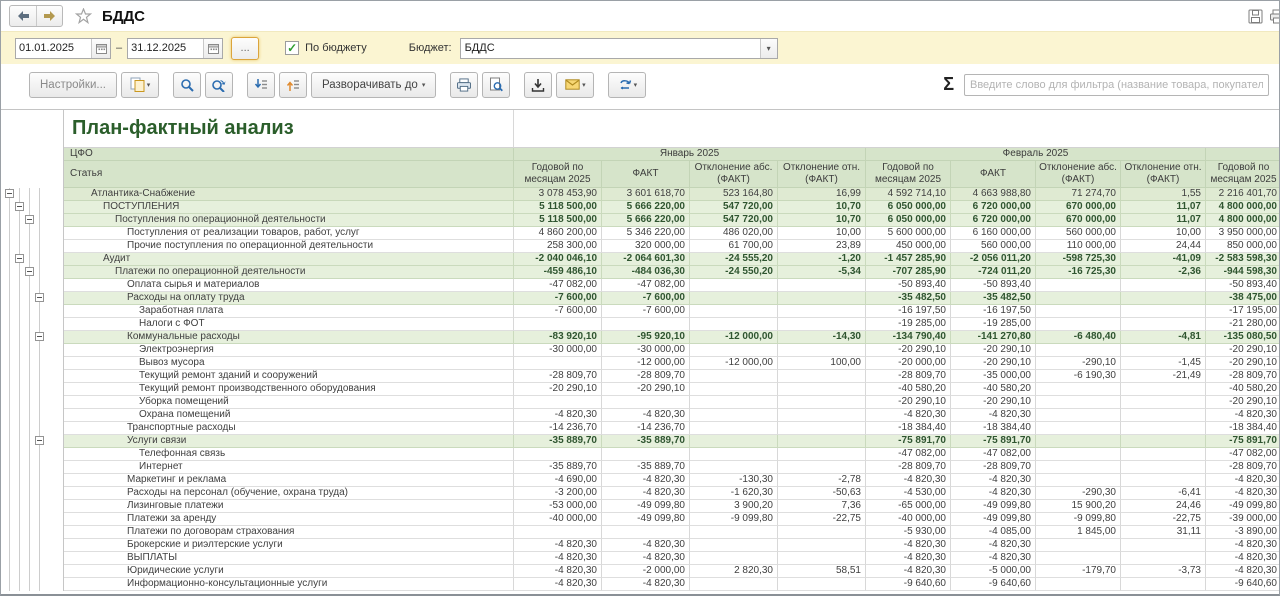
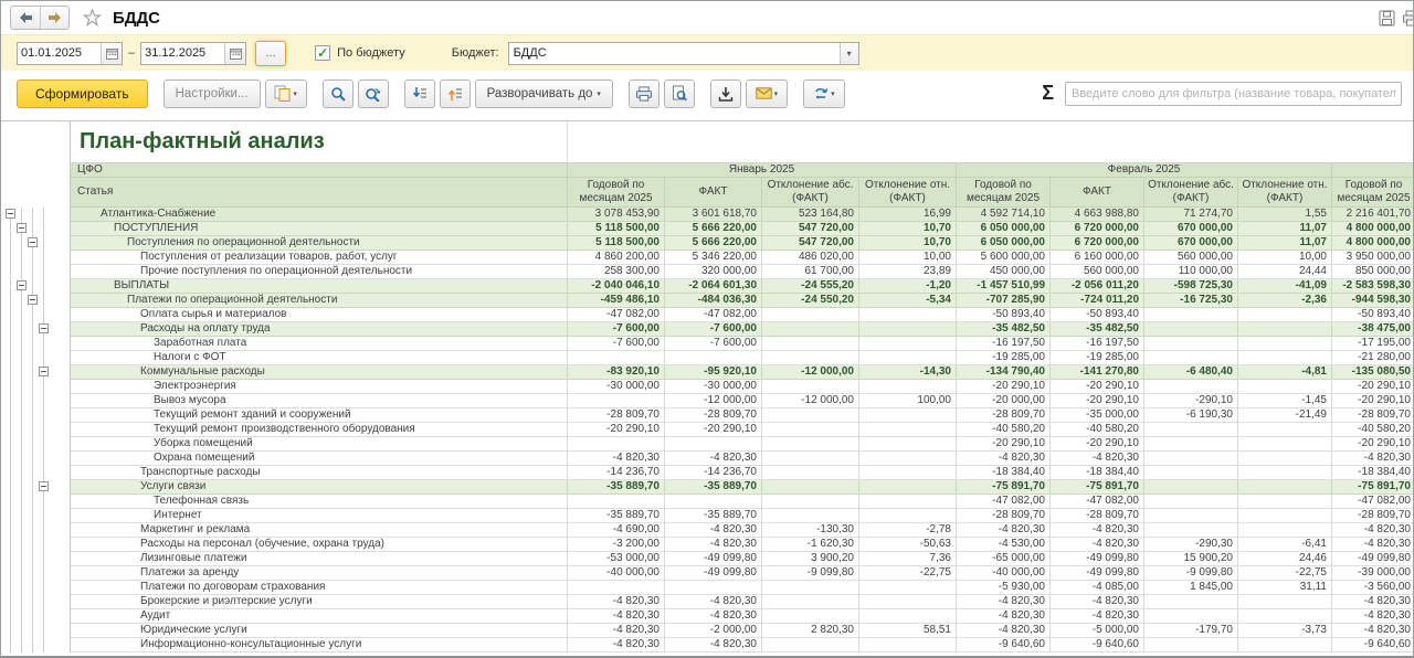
  БДДС
  01.01.2025
  –
  31.12.2025
  ...
  ✓
  По бюджету
  Бюджет:
  БДДС
  ▾
+ Сформировать
  Настройки...
  Разворачивать до
  Σ
  Введите слово для фильтра (название товара, покупател
  План-фактный анализ
  ЦФО
  Январь 2025
  Февраль 2025
  Статья
  Годовой по месяцам 2025
  ФАКТ
  Отклонение абс. (ФАКТ)
  Отклонение отн. (ФАКТ)
  Годовой по месяцам 2025
  ФАКТ
  Отклонение абс. (ФАКТ)
  Отклонение отн. (ФАКТ)
  Годовой по месяцам 2025
  Атлантика-Снабжение
  3 078 453,90
  3 601 618,70
  523 164,80
  16,99
  4 592 714,10
  4 663 988,80
  71 274,70
  1,55
  2 216 401,70
  ПОСТУПЛЕНИЯ
  5 118 500,00
  5 666 220,00
  547 720,00
  10,70
  6 050 000,00
  6 720 000,00
  670 000,00
  11,07
  4 800 000,00
  Поступления по операционной деятельности
  5 118 500,00
  5 666 220,00
  547 720,00
  10,70
  6 050 000,00
  6 720 000,00
  670 000,00
  11,07
  4 800 000,00
  Поступления от реализации товаров, работ, услуг
  4 860 200,00
  5 346 220,00
  486 020,00
  10,00
  5 600 000,00
  6 160 000,00
  560 000,00
  10,00
  3 950 000,00
  Прочие поступления по операционной деятельности
  258 300,00
  320 000,00
  61 700,00
  23,89
  450 000,00
  560 000,00
  110 000,00
  24,44
  850 000,00
- Аудит
+ ВЫПЛАТЫ
  -2 040 046,10
  -2 064 601,30
  -24 555,20
  -1,20
- -1 457 285,90
+ -1 457 510,99
  -2 056 011,20
  -598 725,30
  -41,09
  -2 583 598,30
  Платежи по операционной деятельности
  -459 486,10
  -484 036,30
  -24 550,20
  -5,34
  -707 285,90
  -724 011,20
  -16 725,30
  -2,36
  -944 598,30
  Оплата сырья и материалов
  -47 082,00
  -47 082,00
  -50 893,40
  -50 893,40
  -50 893,40
  Расходы на оплату труда
  -7 600,00
  -7 600,00
  -35 482,50
  -35 482,50
  -38 475,00
  Заработная плата
  -7 600,00
  -7 600,00
  -16 197,50
  -16 197,50
  -17 195,00
  Налоги с ФОТ
  -19 285,00
  -19 285,00
  -21 280,00
  Коммунальные расходы
  -83 920,10
  -95 920,10
  -12 000,00
  -14,30
  -134 790,40
  -141 270,80
  -6 480,40
  -4,81
  -135 080,50
  Электроэнергия
  -30 000,00
  -30 000,00
  -20 290,10
  -20 290,10
  -20 290,10
  Вывоз мусора
  -12 000,00
  -12 000,00
  100,00
  -20 000,00
  -20 290,10
  -290,10
  -1,45
  -20 290,10
  Текущий ремонт зданий и сооружений
  -28 809,70
  -28 809,70
  -28 809,70
  -35 000,00
  -6 190,30
  -21,49
  -28 809,70
  Текущий ремонт производственного оборудования
  -20 290,10
  -20 290,10
  -40 580,20
  -40 580,20
  -40 580,20
  Уборка помещений
  -20 290,10
  -20 290,10
  -20 290,10
  Охрана помещений
  -4 820,30
  -4 820,30
  -4 820,30
  -4 820,30
  -4 820,30
  Транспортные расходы
  -14 236,70
  -14 236,70
  -18 384,40
  -18 384,40
  -18 384,40
  Услуги связи
  -35 889,70
  -35 889,70
  -75 891,70
  -75 891,70
  -75 891,70
  Телефонная связь
  -47 082,00
  -47 082,00
  -47 082,00
  Интернет
  -35 889,70
  -35 889,70
  -28 809,70
  -28 809,70
  -28 809,70
  Маркетинг и реклама
  -4 690,00
  -4 820,30
  -130,30
  -2,78
  -4 820,30
  -4 820,30
  -4 820,30
  Расходы на персонал (обучение, охрана труда)
  -3 200,00
  -4 820,30
  -1 620,30
  -50,63
  -4 530,00
  -4 820,30
  -290,30
  -6,41
  -4 820,30
  Лизинговые платежи
  -53 000,00
  -49 099,80
  3 900,20
  7,36
  -65 000,00
  -49 099,80
  15 900,20
  24,46
  -49 099,80
  Платежи за аренду
  -40 000,00
  -49 099,80
  -9 099,80
  -22,75
  -40 000,00
  -49 099,80
  -9 099,80
  -22,75
  -39 000,00
  Платежи по договорам страхования
  -5 930,00
  -4 085,00
  1 845,00
  31,11
- -3 890,00
+ -3 560,00
  Брокерские и риэлтерские услуги
  -4 820,30
  -4 820,30
  -4 820,30
  -4 820,30
  -4 820,30
- ВЫПЛАТЫ
+ Аудит
  -4 820,30
  -4 820,30
  -4 820,30
  -4 820,30
  -4 820,30
  Юридические услуги
  -4 820,30
  -2 000,00
  2 820,30
  58,51
  -4 820,30
  -5 000,00
  -179,70
  -3,73
  -4 820,30
  Информационно-консультационные услуги
  -4 820,30
  -4 820,30
  -9 640,60
  -9 640,60
  -9 640,60
